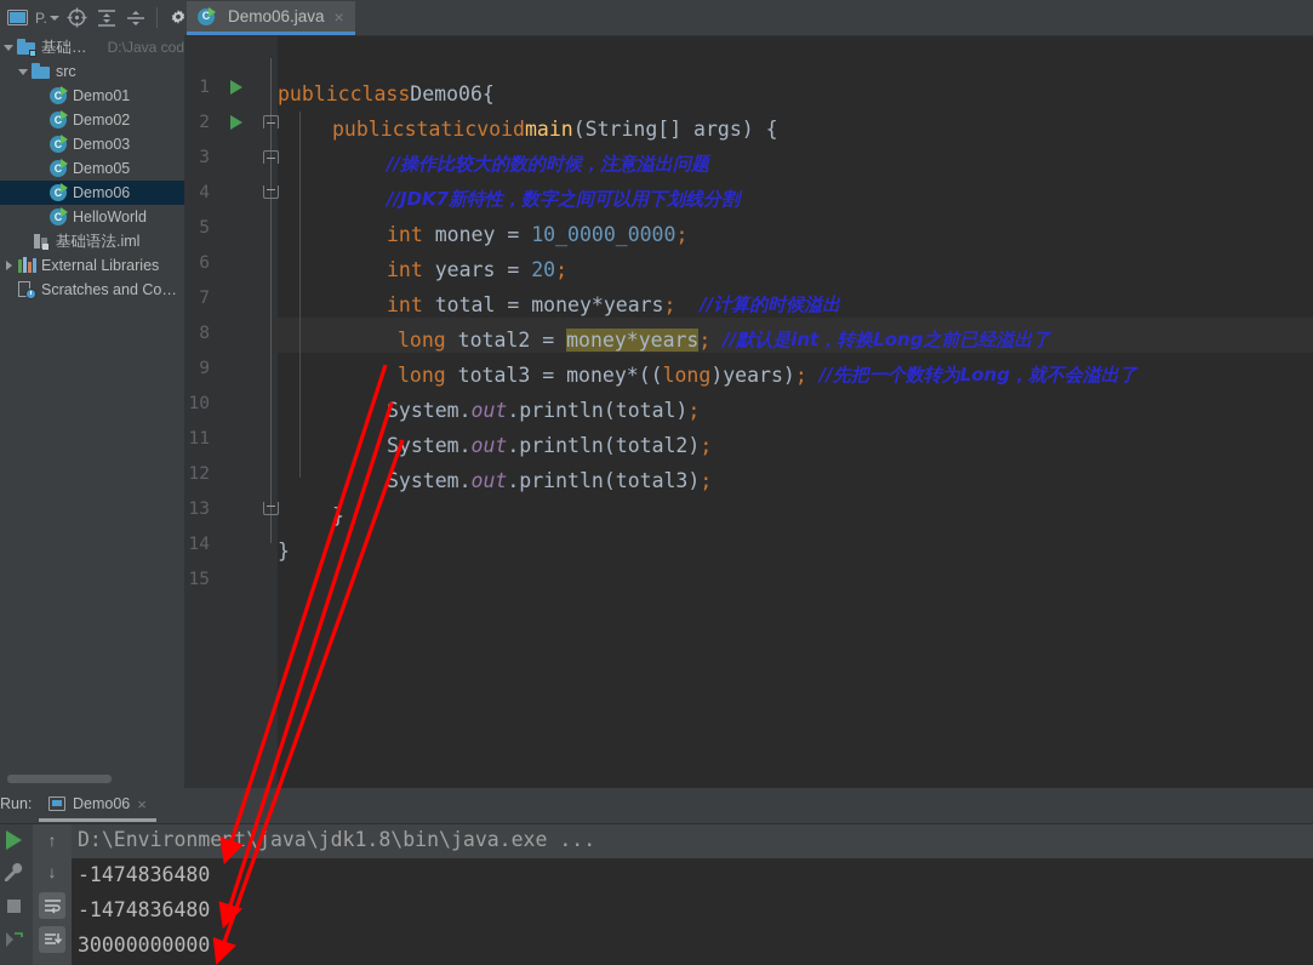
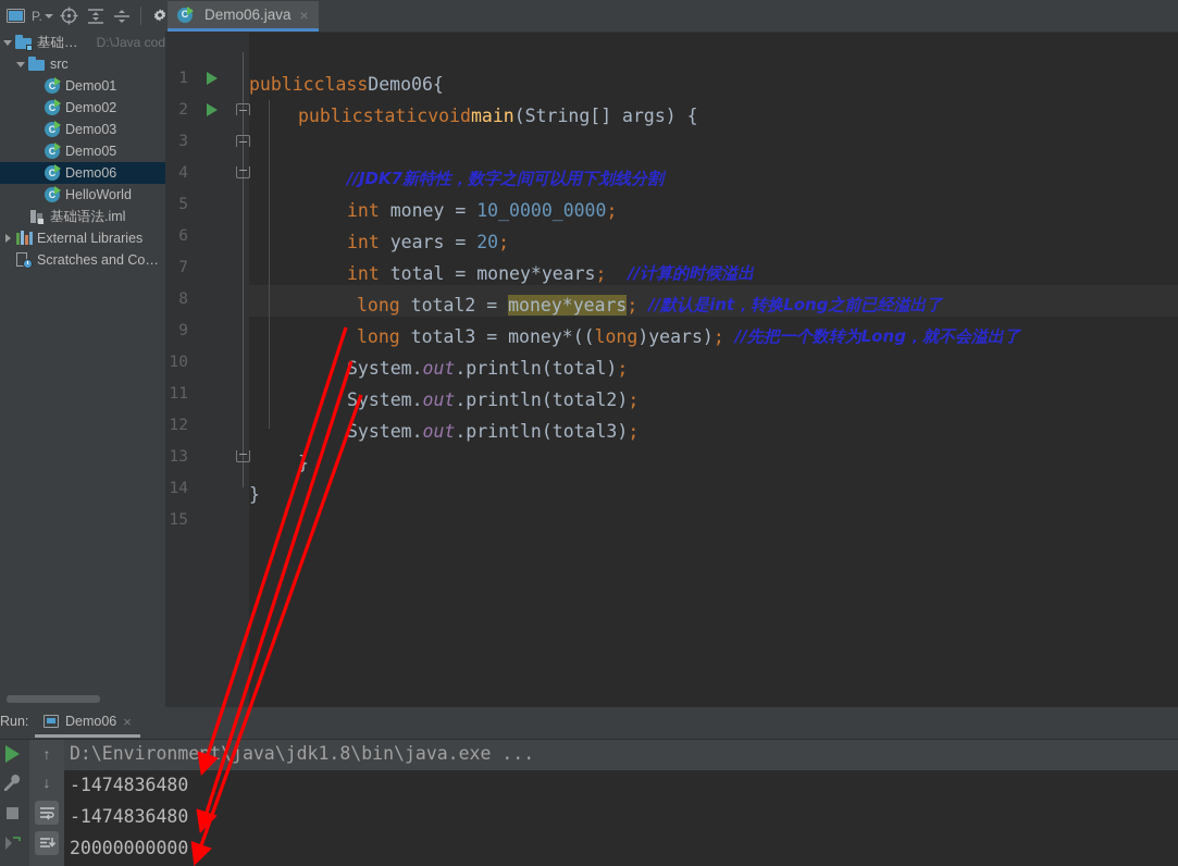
  P.
  C
  Demo06.java
  ×
  基础语法
  D:\Java cod
  src
  C
  Demo01
  C
  Demo02
  C
  Demo03
  C
  Demo05
  C
  Demo06
  C
  HelloWorld
  基础语法.iml
  External Libraries
  Scratches and Conso
  1
  2
  3
  4
  5
  6
  7
  8
  9
  10
  11
  12
  13
  14
  15
  public
  class
  Demo06
  {
  public
  static
  void
  main
  (String[] args) {
- //操作比较大的数的时候，注意溢出问题
  //JDK7新特性，数字之间可以用下划线分割
  int
  money =
  10_0000_0000
  ;
  int
  years =
  20
  ;
  int
  total = money*years
  ;
  //计算的时候溢出
  long
  total2 =
  money*years
  ;
  //默认是int，转换Long之前已经溢出了
  long
  total3 = money*((
  long
  )years)
  ;
  //先把一个数转为Long，就不会溢出了
  System.
  out
  .println(total)
  ;
  System.
  out
  .println(total2)
  ;
  System.
  out
  .println(total3)
  ;
  }
  Run:
  Demo06
  ×
  ↑
  ↓
  D:\Environmentjava\jdk1.8\bin\java.exe ...
  -1474836480
  -1474836480
- 30000000000
+ 20000000000
